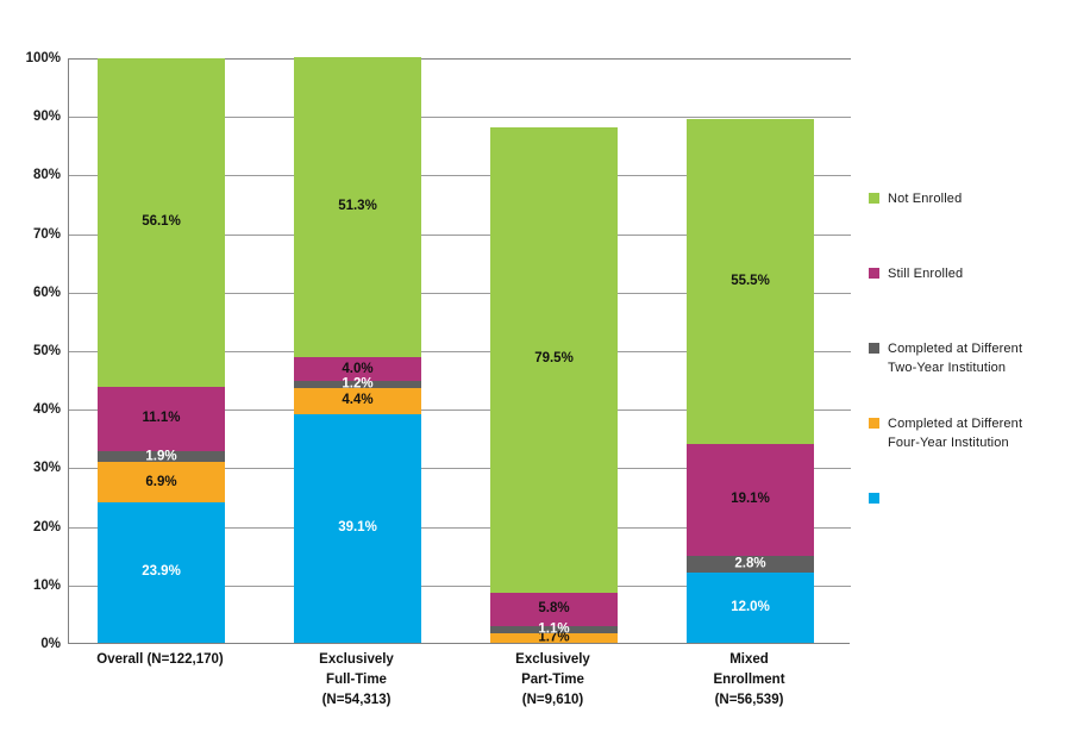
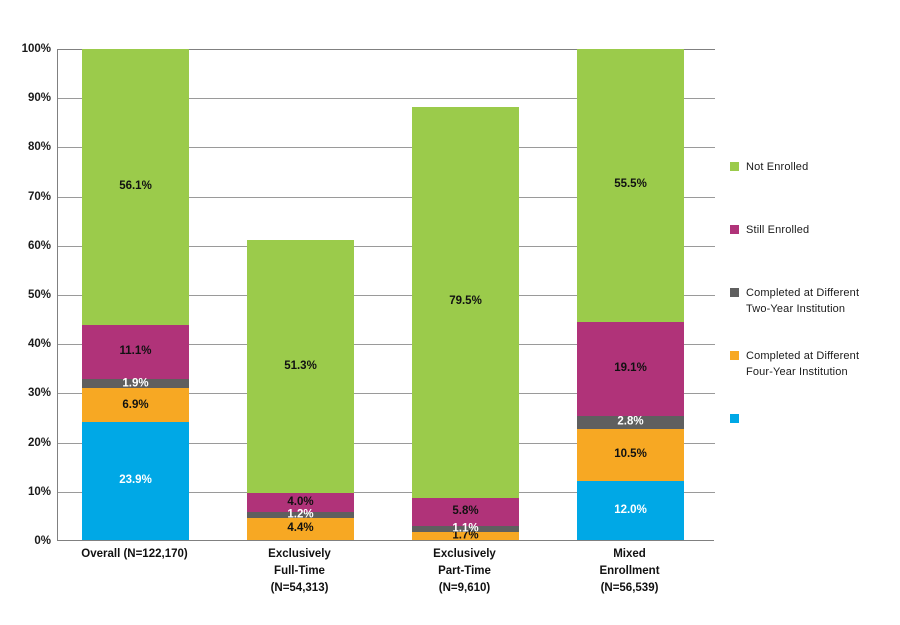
  0%
  10%
  20%
  30%
  40%
  50%
  60%
  70%
  80%
  90%
  100%
  23.9%
  6.9%
  1.9%
  11.1%
  56.1%
- 39.1%
  4.4%
  1.2%
  4.0%
  51.3%
  1.7%
  1.1%
  5.8%
  79.5%
  12.0%
+ 10.5%
  2.8%
  19.1%
  55.5%
  Overall (N=122,170)
  Exclusively
  Full-Time
  (N=54,313)
  Exclusively
  Part-Time
  (N=9,610)
  Mixed
  Enrollment
  (N=56,539)
  Not Enrolled
  Still Enrolled
  Completed at Different
  Two-Year Institution
  Completed at Different
  Four-Year Institution
